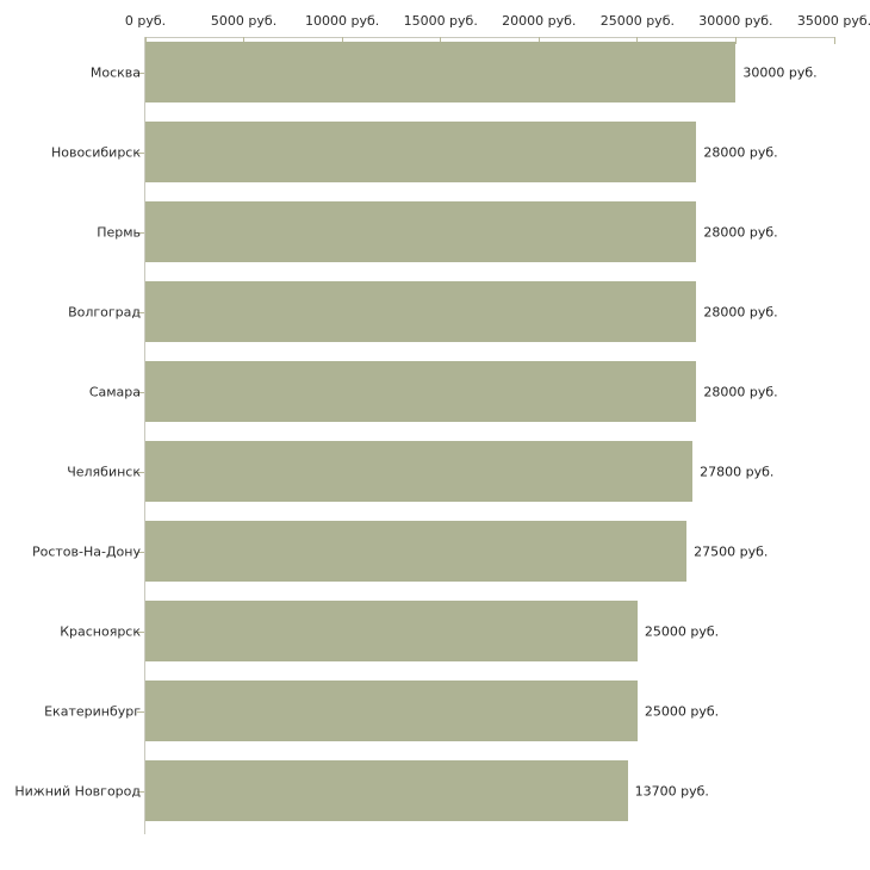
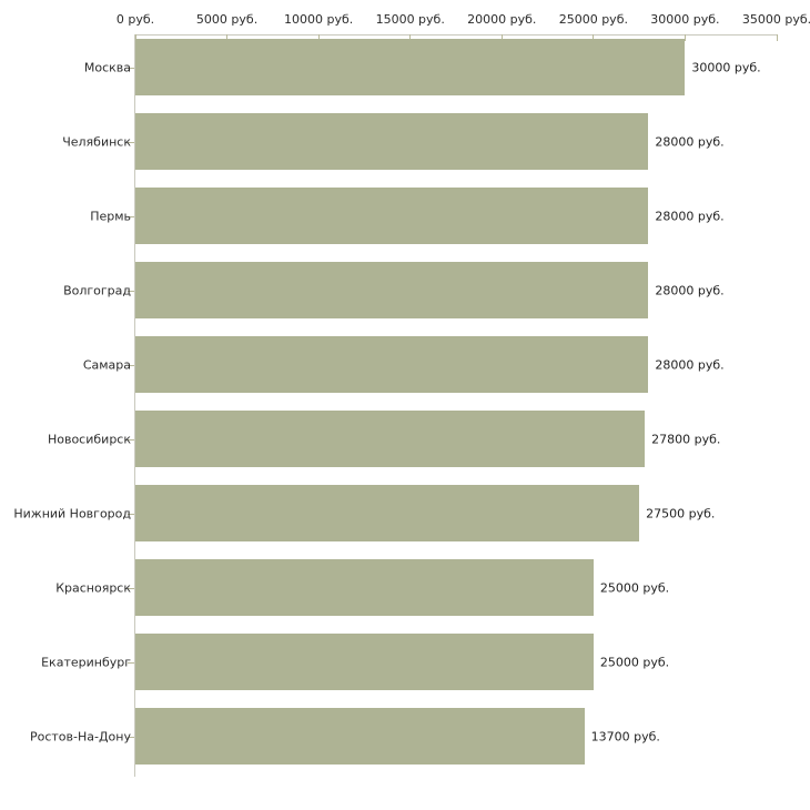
  0 руб.
  5000 руб.
  10000 руб.
  15000 руб.
  20000 руб.
  25000 руб.
  30000 руб.
  35000 руб.
  Москва
- Новосибирск
+ Челябинск
  Пермь
  Волгоград
  Самара
- Челябинск
+ Новосибирск
- Ростов-На-Дону
+ Нижний Новгород
  Красноярск
  Екатеринбург
- Нижний Новгород
+ Ростов-На-Дону
  30000 руб.
  28000 руб.
  28000 руб.
  28000 руб.
  28000 руб.
  27800 руб.
  27500 руб.
  25000 руб.
  25000 руб.
  13700 руб.
